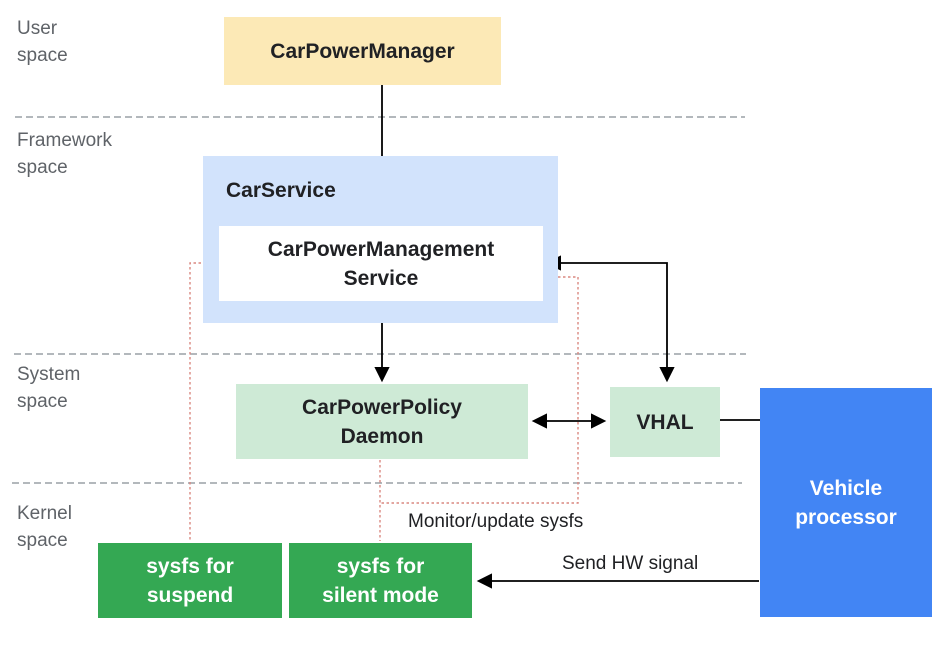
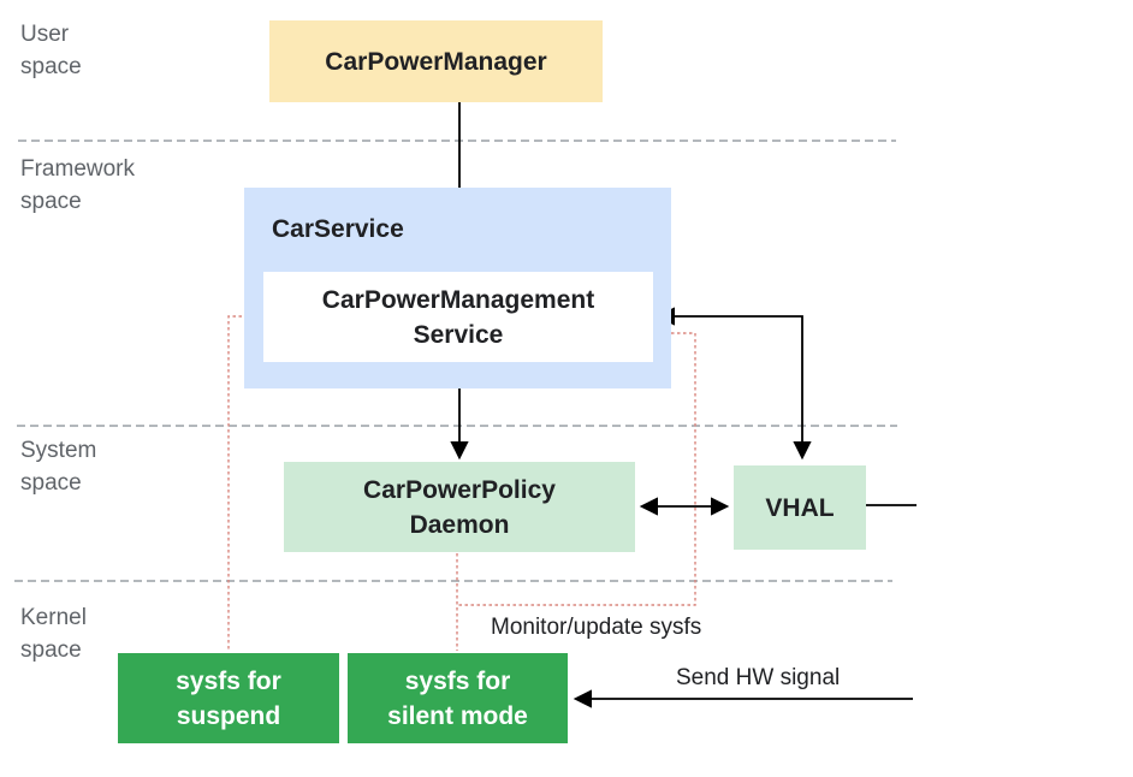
  User
  space
  Framework
  space
  System
  space
  Kernel
  space
  CarPowerManager
  CarService
  CarPowerManagement
  Service
  CarPowerPolicy
  Daemon
  VHAL
- Vehicle
- processor
  sysfs for
  suspend
  sysfs for
  silent mode
  Monitor/update sysfs
  Send HW signal
